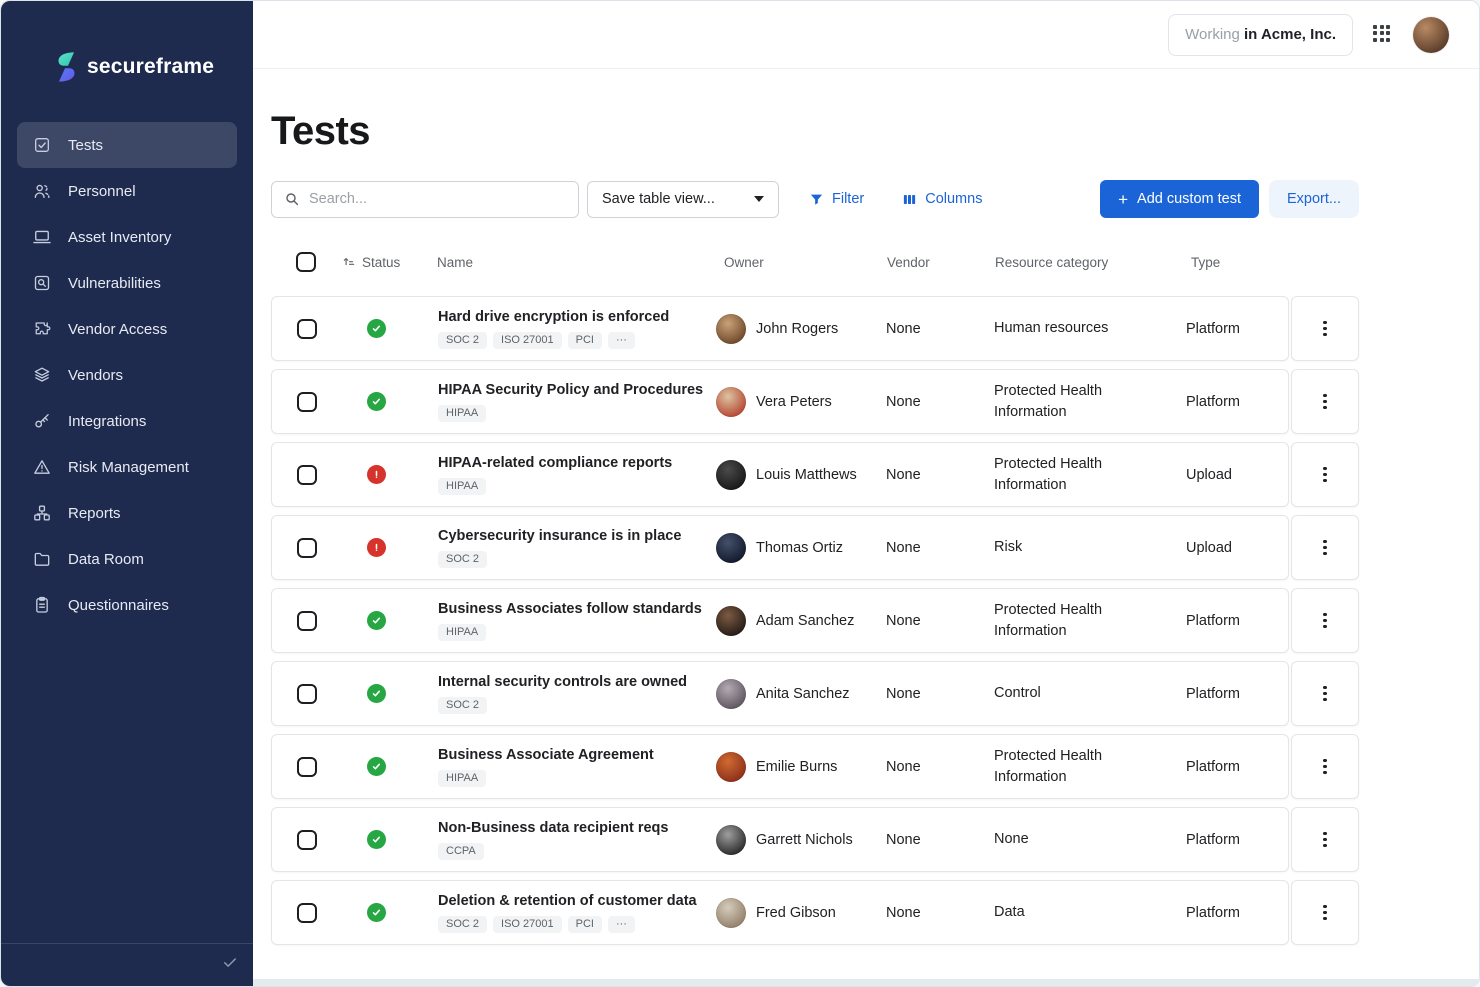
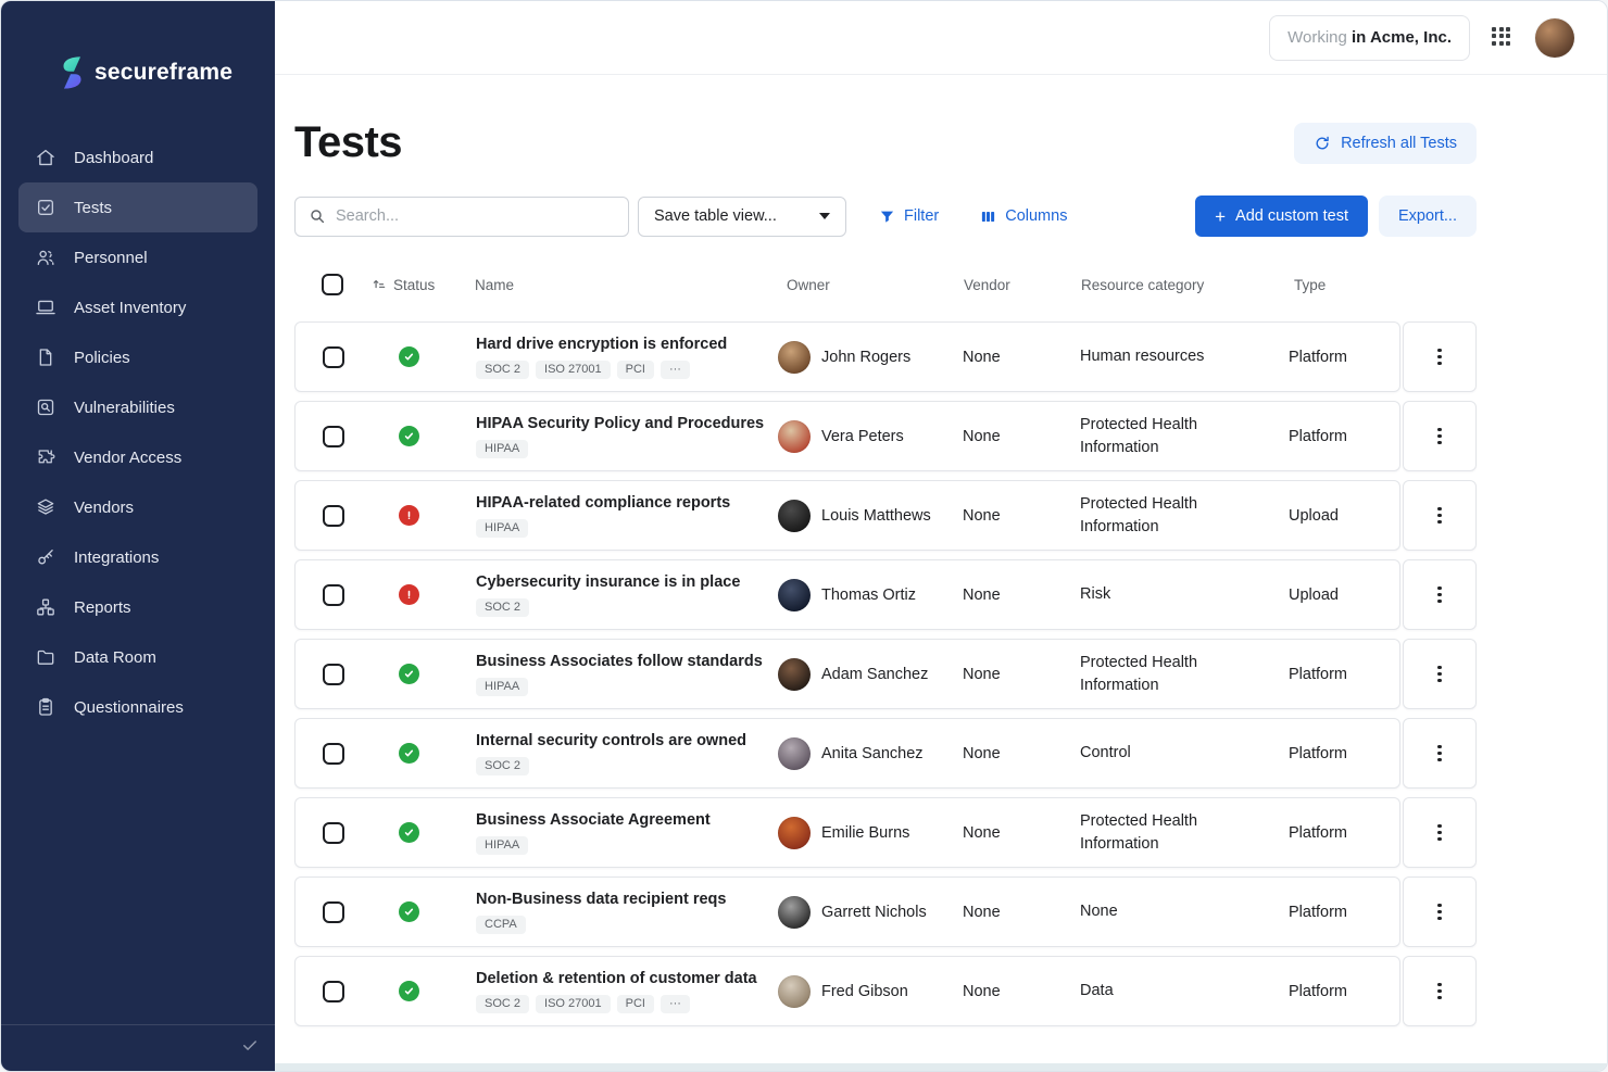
  secureframe
+ Dashboard
  Tests
  Personnel
  Asset Inventory
+ Policies
  Vulnerabilities
  Vendor Access
  Vendors
  Integrations
- Risk Management
  Reports
  Data Room
  Questionnaires
  Working
  in Acme, Inc.
  Tests
+ Refresh all Tests
  Search...
  Save table view...
  Filter
  Columns
  +
  Add custom test
  Export...
  Status
  Name
  Owner
  Vendor
  Resource category
  Type
  Hard drive encryption is enforced
  SOC 2
  ISO 27001
  PCI
  ···
  John Rogers
  None
  Human resources
  Platform
  HIPAA Security Policy and Procedures
  HIPAA
  Vera Peters
  None
  Protected Health Information
  Platform
  HIPAA-related compliance reports
  HIPAA
  Louis Matthews
  None
  Protected Health Information
  Upload
  Cybersecurity insurance is in place
  SOC 2
  Thomas Ortiz
  None
  Risk
  Upload
  Business Associates follow standards
  HIPAA
  Adam Sanchez
  None
  Protected Health Information
  Platform
  Internal security controls are owned
  SOC 2
  Anita Sanchez
  None
  Control
  Platform
  Business Associate Agreement
  HIPAA
  Emilie Burns
  None
  Protected Health Information
  Platform
  Non-Business data recipient reqs
  CCPA
  Garrett Nichols
  None
  None
  Platform
  Deletion & retention of customer data
  SOC 2
  ISO 27001
  PCI
  ···
  Fred Gibson
  None
  Data
  Platform
